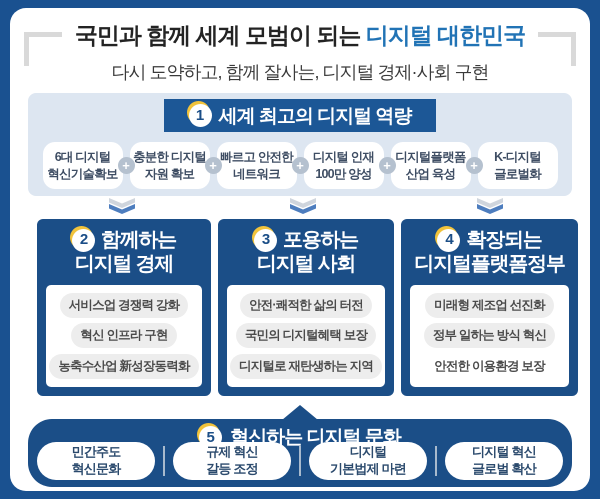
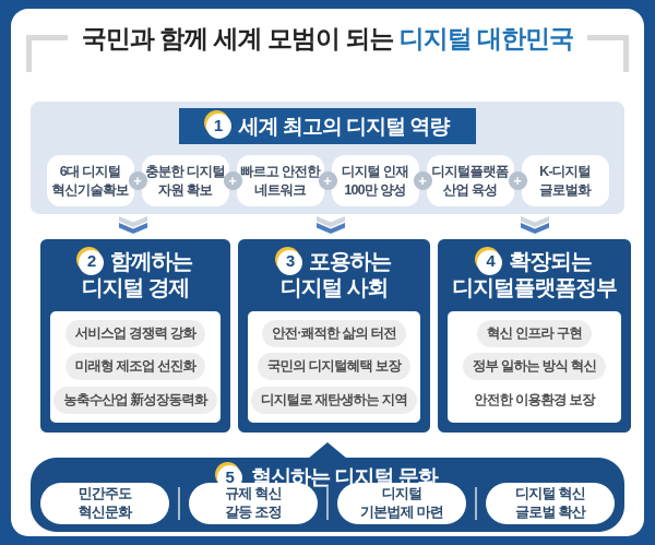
  국민과 함께 세계 모범이 되는 디지털 대한민국
- 다시 도약하고, 함께 잘사는, 디지털 경제·사회 구현
  1
  세계 최고의 디지털 역량
  6대 디지털
  혁신기술확보
  +
  충분한 디지털
  자원 확보
  +
  빠르고 안전한
  네트워크
  +
  디지털 인재
  100만 양성
  +
  디지털플랫폼
  산업 육성
  +
  K-디지털
  글로벌화
  2
  함께하는
  디지털 경제
  서비스업 경쟁력 강화
- 혁신 인프라 구현
+ 미래형 제조업 선진화
  농축수산업 新성장동력화
  3
  포용하는
  디지털 사회
  안전·쾌적한 삶의 터전
  국민의 디지털혜택 보장
  디지털로 재탄생하는 지역
  4
  확장되는
  디지털플랫폼정부
- 미래형 제조업 선진화
+ 혁신 인프라 구현
  정부 일하는 방식 혁신
  안전한 이용환경 보장
  5
  혁신하는 디지털 문화
  민간주도
  혁신문화
  규제 혁신
  갈등 조정
  디지털
  기본법제 마련
  디지털 혁신
  글로벌 확산
